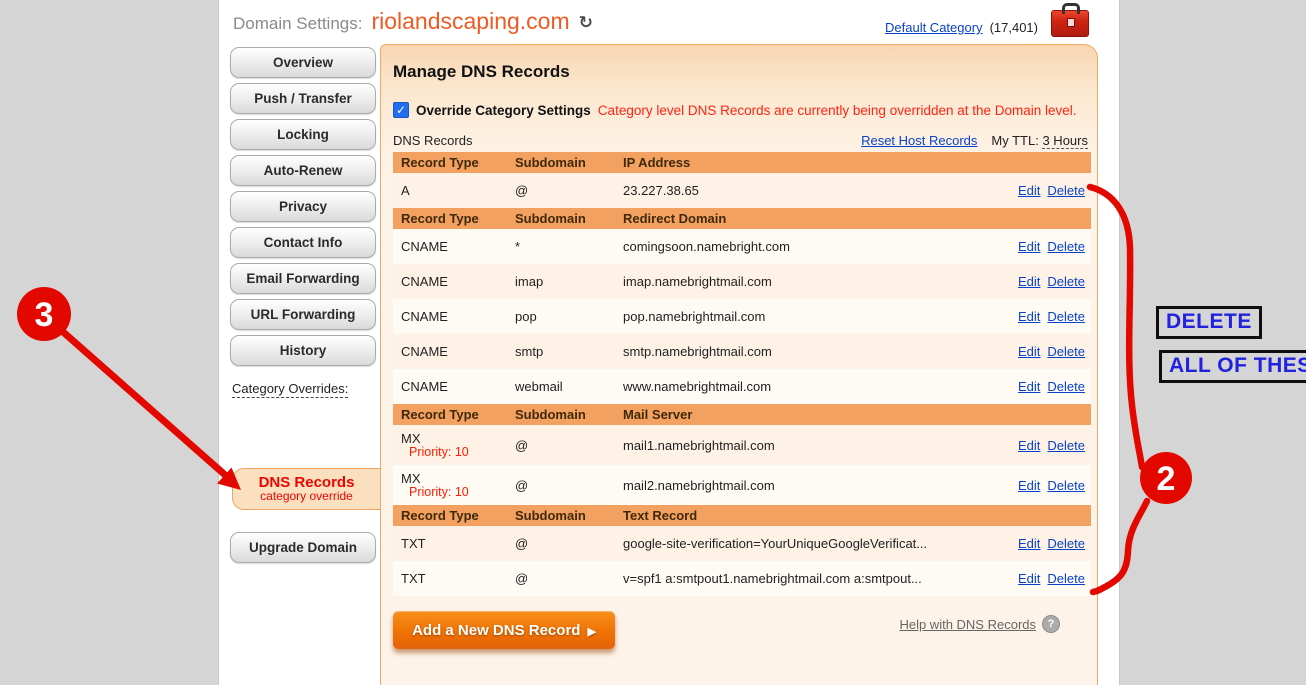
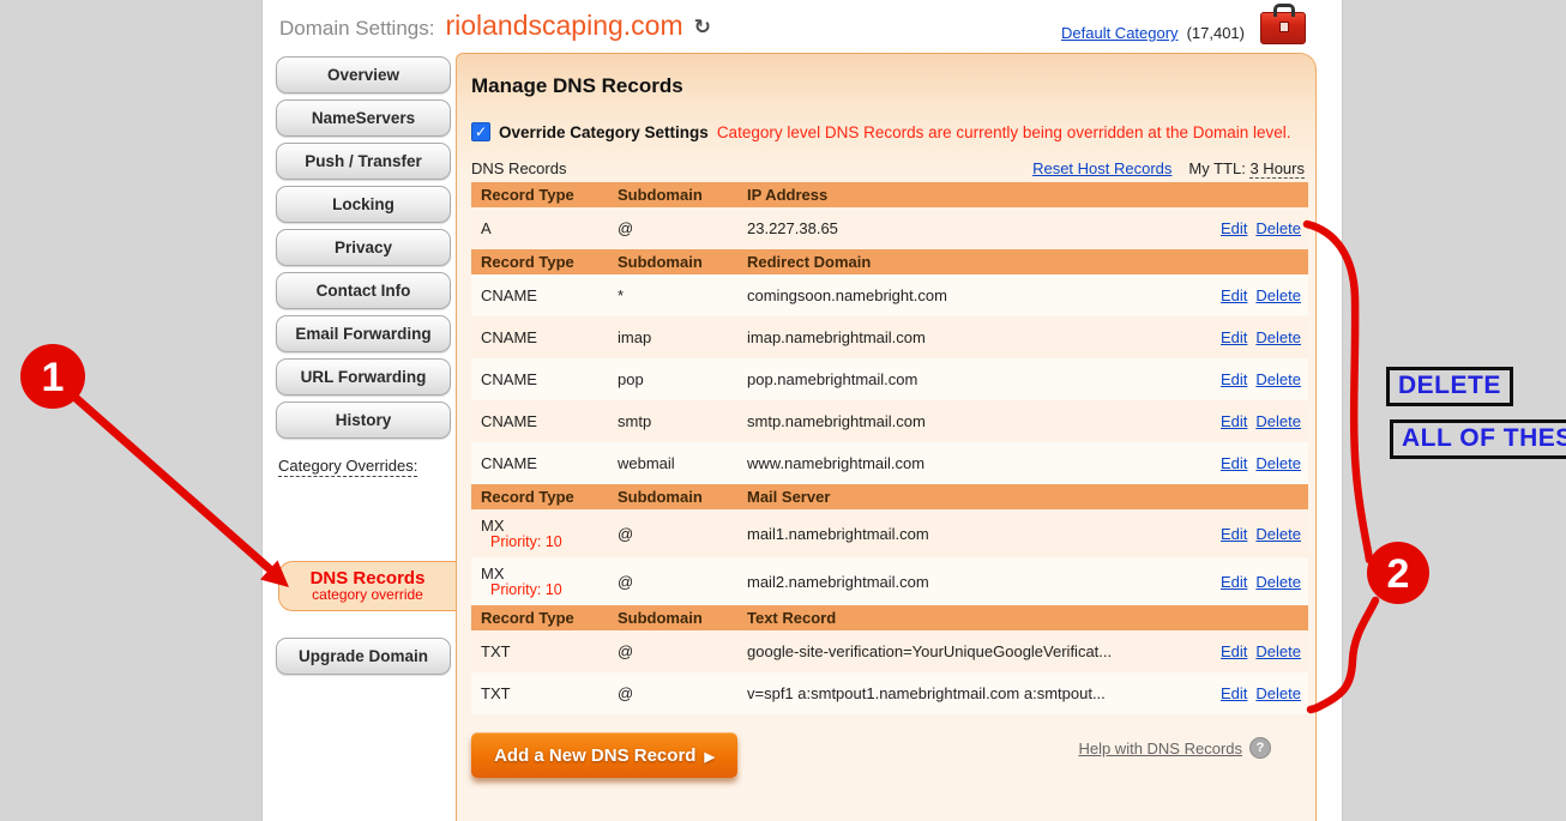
  Domain Settings:
  riolandscaping.com
  ↻
  Default Category
  (17,401)
  Overview
+ NameServers
  Push / Transfer
  Locking
- Auto-Renew
  Privacy
  Contact Info
  Email Forwarding
  URL Forwarding
  History
  Category Overrides:
  DNS Records
  category override
  Upgrade Domain
  Manage DNS Records
  ✓
  Override Category Settings
  Category level DNS Records are currently being overridden at the Domain level.
  DNS Records
  Reset Host Records
  My TTL: 3 Hours
  Record Type
  Subdomain
  IP Address
  A
  @
  23.227.38.65
  Edit Delete
  Record Type
  Subdomain
  Redirect Domain
  CNAME
  *
  comingsoon.namebright.com
  Edit Delete
  CNAME
  imap
  imap.namebrightmail.com
  Edit Delete
  CNAME
  pop
  pop.namebrightmail.com
  Edit Delete
  CNAME
  smtp
  smtp.namebrightmail.com
  Edit Delete
  CNAME
  webmail
  www.namebrightmail.com
  Edit Delete
  Record Type
  Subdomain
  Mail Server
  MX
  Priority: 10
  @
  mail1.namebrightmail.com
  Edit Delete
  MX
  Priority: 10
  @
  mail2.namebrightmail.com
  Edit Delete
  Record Type
  Subdomain
  Text Record
  TXT
  @
  google-site-verification=YourUniqueGoogleVerificat...
  Edit Delete
  TXT
  @
  v=spf1 a:smtpout1.namebrightmail.com a:smtpout...
  Edit Delete
  Add a New DNS Record
  ▶
  Help with DNS Records
  ?
- 3
+ 1
  2
  DELETE
  ALL OF THES
